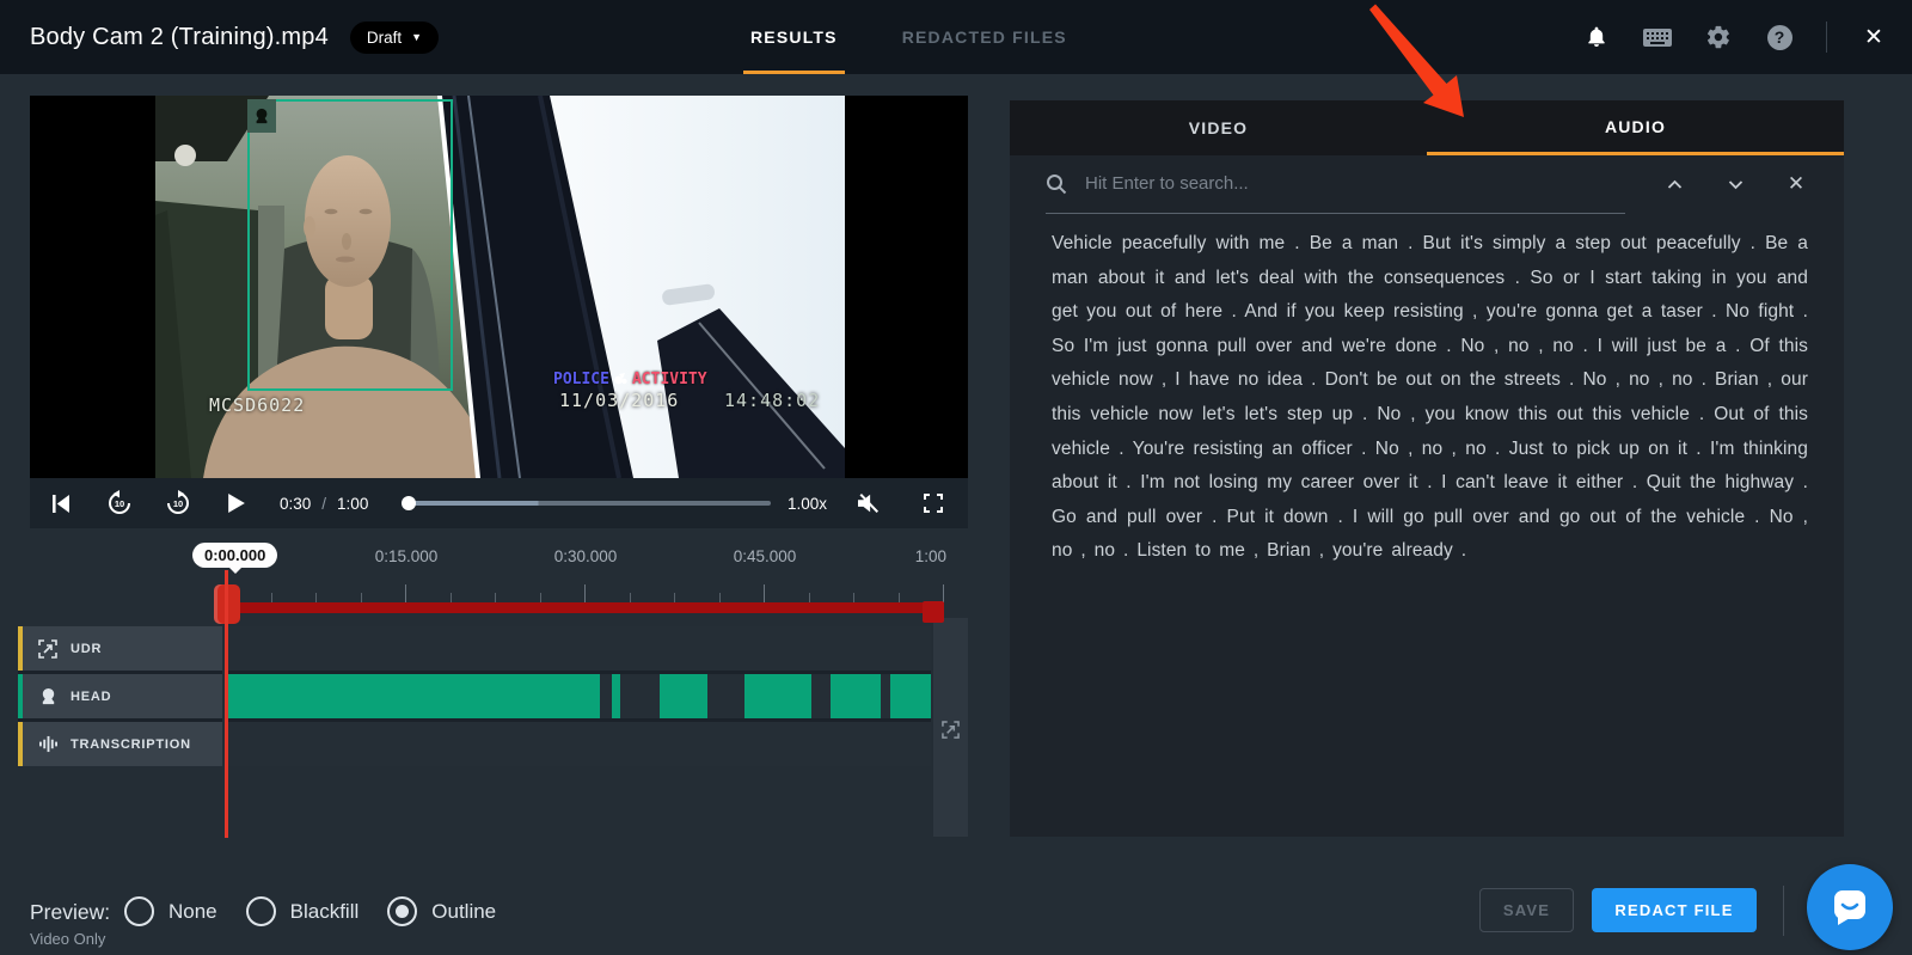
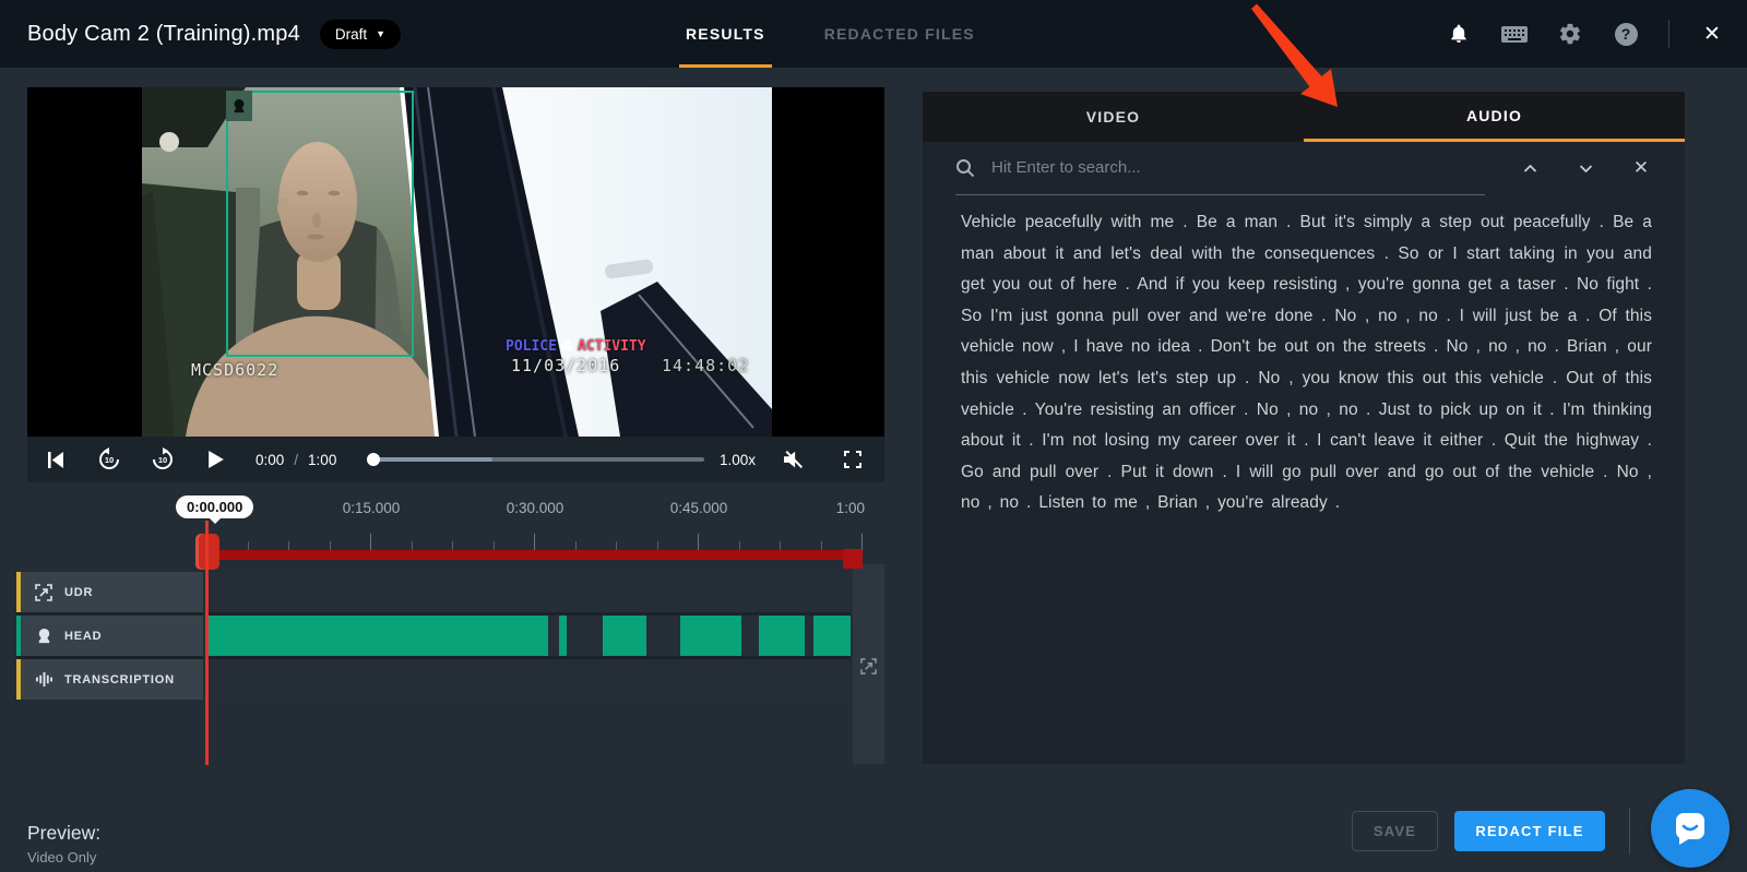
  Body Cam 2 (Training).mp4
  Draft
  ▼
  RESULTS
  REDACTED FILES
  ?
  ✕
  MCSD6022
  POLICE
  ACTIVITY
  11/03/2016
  14:48:02
  10
  10
- 0:30
+ 0:00
  /
  1:00
  1.00x
  0:00.000
  0:15.000
  0:30.000
  0:45.000
  1:00
  UDR
  HEAD
  TRANSCRIPTION
  VIDEO
  AUDIO
  Hit Enter to search...
  ✕
  Vehicle peacefully with me . Be a man . But it's simply a step out peacefully . Be a man about it and let's deal with the consequences . So or I start taking in you and get you out of here . And if you keep resisting , you're gonna get a taser . No fight . So I'm just gonna pull over and we're done . No , no , no . I will just be a . Of this vehicle now , I have no idea . Don't be out on the streets . No , no , no . Brian , our this vehicle now let's let's step up . No , you know this out this vehicle . Out of this vehicle . You're resisting an officer . No , no , no . Just to pick up on it . I'm thinking about it . I'm not losing my career over it . I can't leave it either . Quit the highway . Go and pull over . Put it down . I will go pull over and go out of the vehicle . No , no , no . Listen to me , Brian , you're already .
  Preview:
  Video Only
- None
- Blackfill
- Outline
  SAVE
  REDACT FILE
